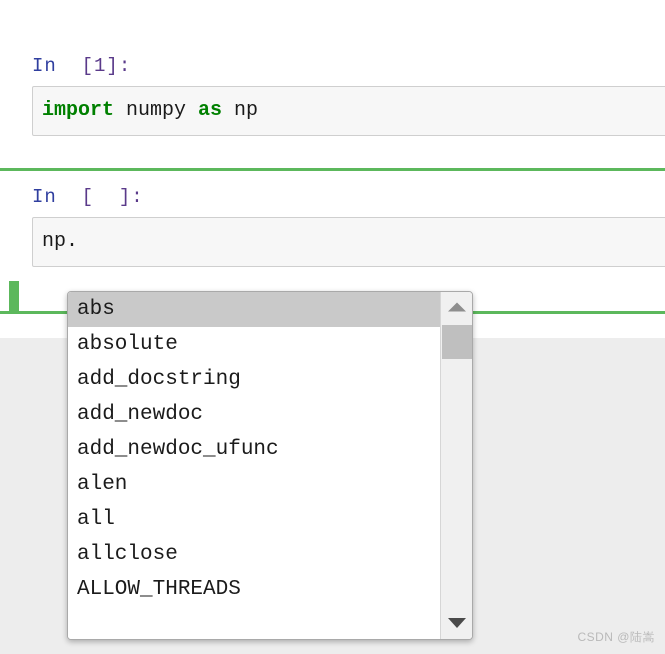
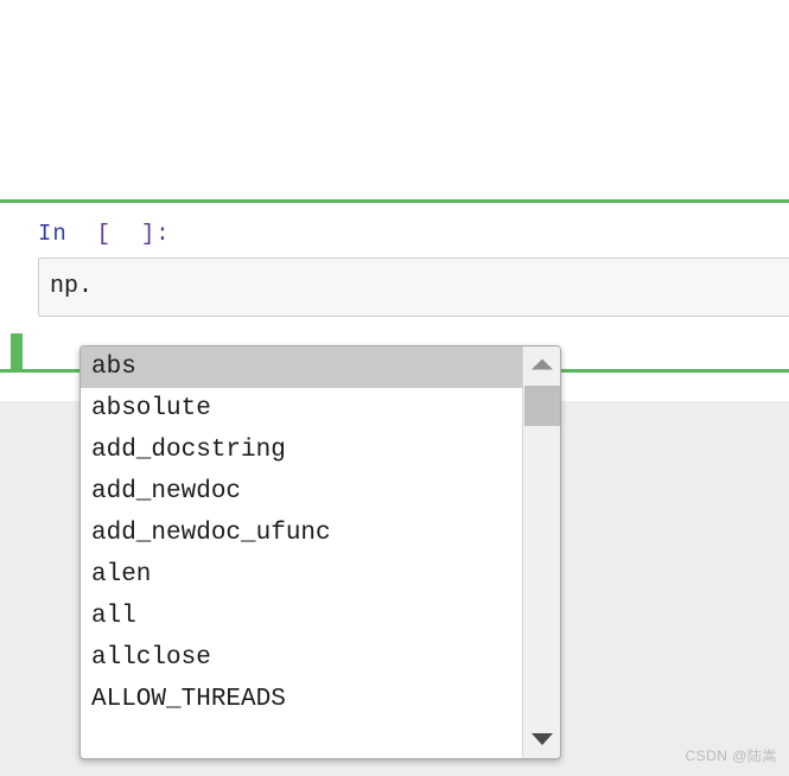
- In [1]:
- import numpy as np
  In [ ]:
  np.
  abs
  absolute
  add_docstring
  add_newdoc
  add_newdoc_ufunc
  alen
  all
  allclose
  ALLOW_THREADS
  CSDN @陆嵩
